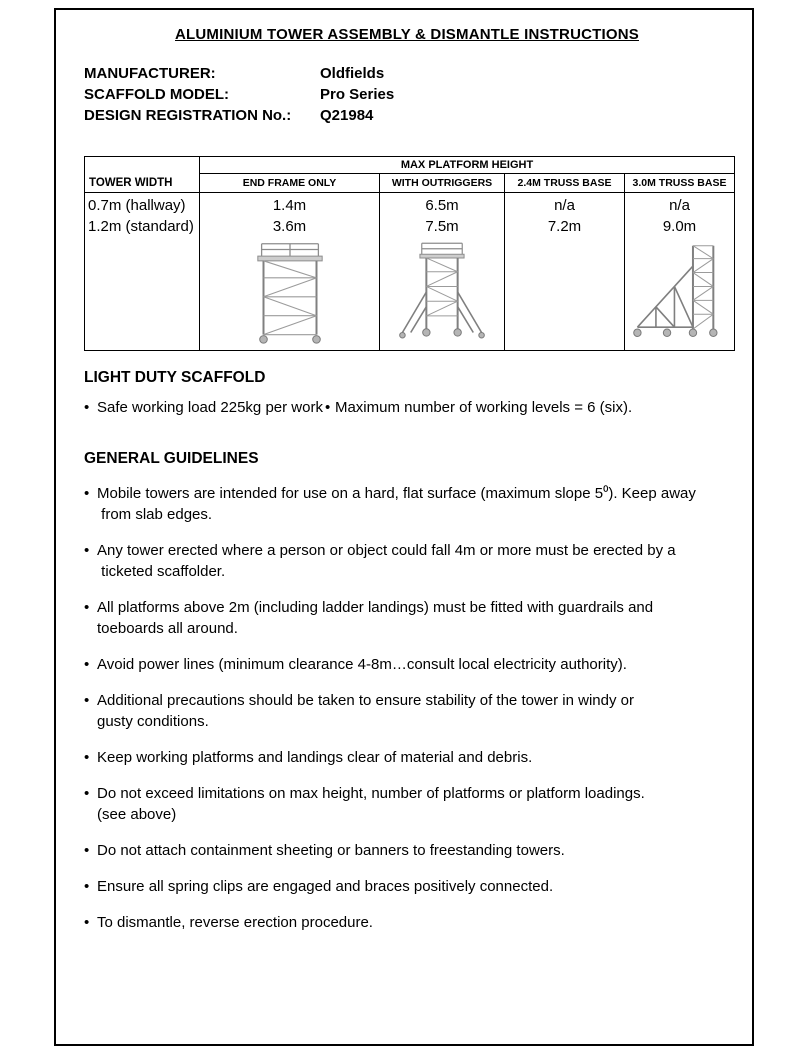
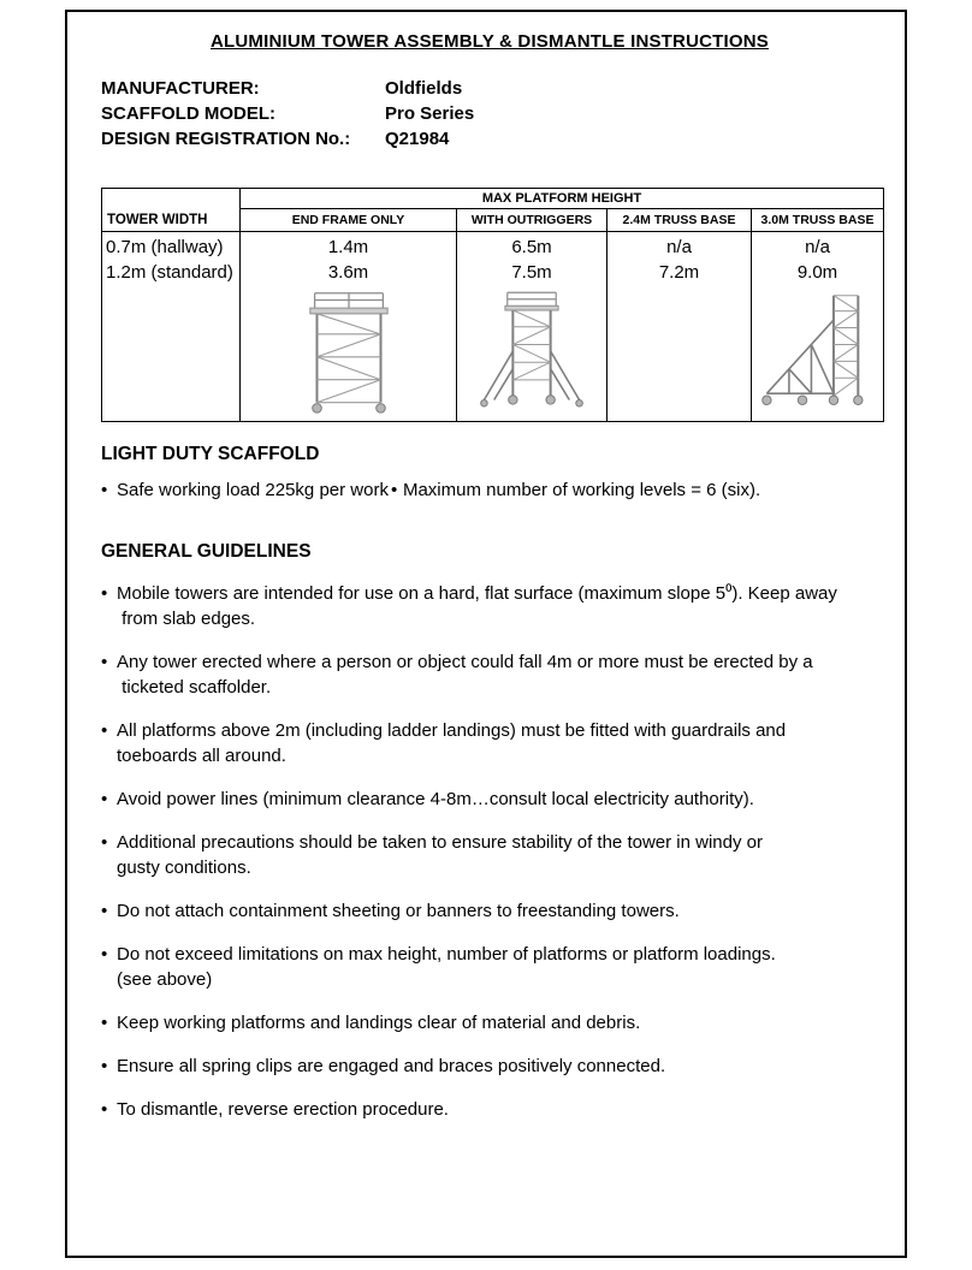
  ALUMINIUM TOWER ASSEMBLY & DISMANTLE INSTRUCTIONS
  MANUFACTURER:
  Oldfields
  SCAFFOLD MODEL:
  Pro Series
  DESIGN REGISTRATION No.:
  Q21984
  TOWER WIDTH	MAX PLATFORM HEIGHT
  END FRAME ONLY	WITH OUTRIGGERS	2.4M TRUSS BASE	3.0M TRUSS BASE
  0.7m (hallway) 1.2m (standard)	1.4m 3.6m	6.5m 7.5m	n/a 7.2m	n/a 9.0m
  LIGHT DUTY SCAFFOLD
  •
  Safe working load 225kg per work
  •
  Maximum number of working levels = 6 (six).
  GENERAL GUIDELINES
  •
  Mobile towers are intended for use on a hard, flat surface (maximum slope 5⁰). Keep away
  from slab edges.
  •
  Any tower erected where a person or object could fall 4m or more must be erected by a
  ticketed scaffolder.
  •
  All platforms above 2m (including ladder landings) must be fitted with guardrails and
  toeboards all around.
  •
  Avoid power lines (minimum clearance 4-8m…consult local electricity authority).
  •
  Additional precautions should be taken to ensure stability of the tower in windy or
  gusty conditions.
  •
- Keep working platforms and landings clear of material and debris.
+ Do not attach containment sheeting or banners to freestanding towers.
  •
  Do not exceed limitations on max height, number of platforms or platform loadings.
  (see above)
  •
- Do not attach containment sheeting or banners to freestanding towers.
+ Keep working platforms and landings clear of material and debris.
  •
  Ensure all spring clips are engaged and braces positively connected.
  •
  To dismantle, reverse erection procedure.
